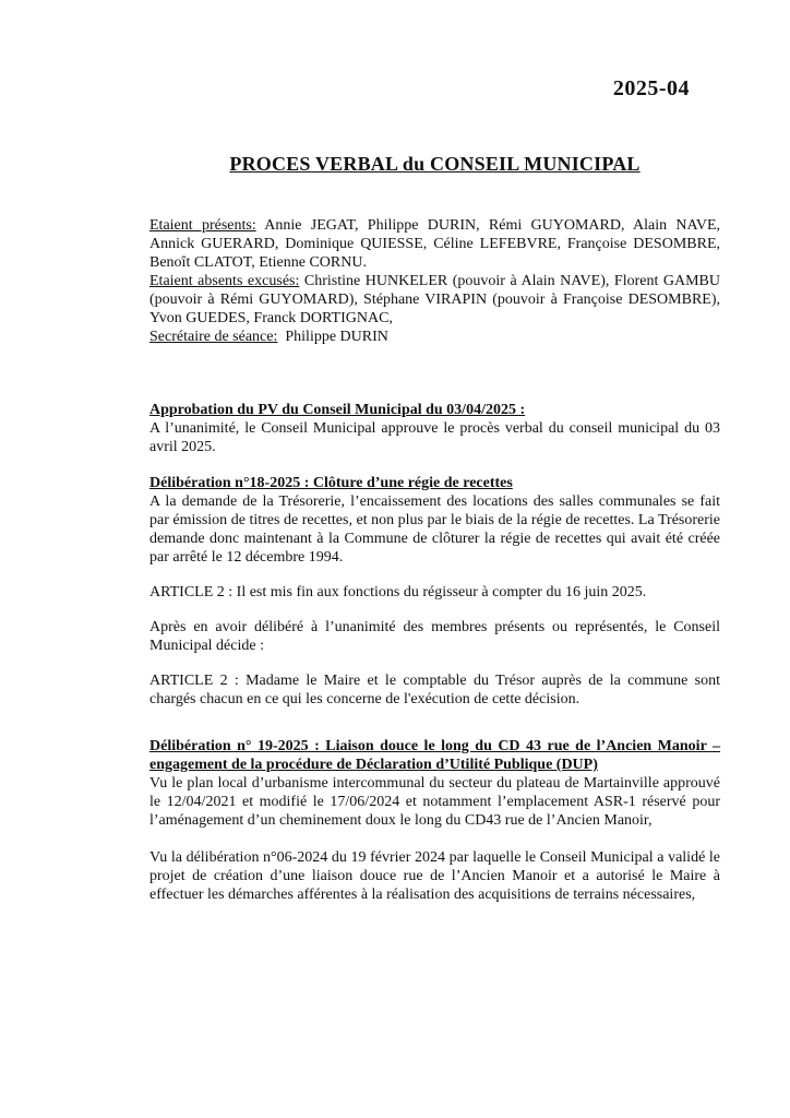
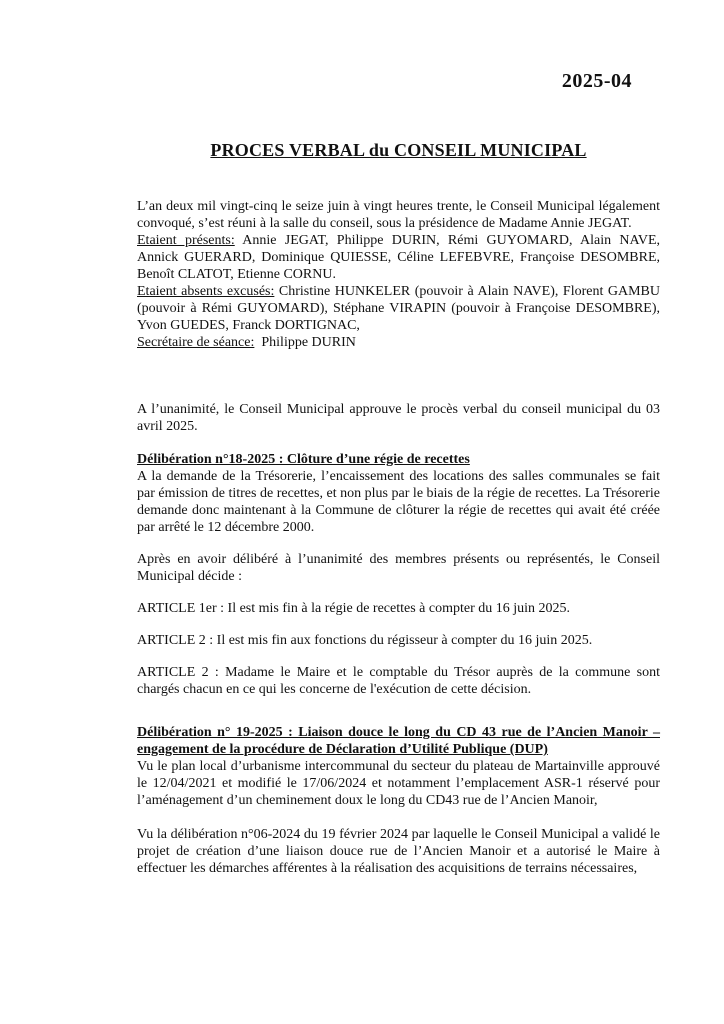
  2025-04
  PROCES VERBAL du CONSEIL MUNICIPAL
+ L’an deux mil vingt-cinq le seize juin à vingt heures trente, le Conseil Municipal légalement convoqué, s’est réuni à la salle du conseil, sous la présidence de Madame Annie JEGAT.
  Etaient présents: Annie JEGAT, Philippe DURIN, Rémi GUYOMARD, Alain NAVE, Annick GUERARD, Dominique QUIESSE, Céline LEFEBVRE, Françoise DESOMBRE, Benoît CLATOT, Etienne CORNU.
  Etaient absents excusés: Christine HUNKELER (pouvoir à Alain NAVE), Florent GAMBU (pouvoir à Rémi GUYOMARD), Stéphane VIRAPIN (pouvoir à Françoise DESOMBRE), Yvon GUEDES, Franck DORTIGNAC,
  Secrétaire de séance: Philippe DURIN
- Approbation du PV du Conseil Municipal du 03/04/2025 :
  A l’unanimité, le Conseil Municipal approuve le procès verbal du conseil municipal du 03 avril 2025.
  Délibération n°18-2025 : Clôture d’une régie de recettes
- A la demande de la Trésorerie, l’encaissement des locations des salles communales se fait par émission de titres de recettes, et non plus par le biais de la régie de recettes. La Trésorerie demande donc maintenant à la Commune de clôturer la régie de recettes qui avait été créée par arrêté le 12 décembre 1994.
+ A la demande de la Trésorerie, l’encaissement des locations des salles communales se fait par émission de titres de recettes, et non plus par le biais de la régie de recettes. La Trésorerie demande donc maintenant à la Commune de clôturer la régie de recettes qui avait été créée par arrêté le 12 décembre 2000.
- ARTICLE 2 : Il est mis fin aux fonctions du régisseur à compter du 16 juin 2025.
+ Après en avoir délibéré à l’unanimité des membres présents ou représentés, le Conseil Municipal décide :
+ ARTICLE 1er : Il est mis fin à la régie de recettes à compter du 16 juin 2025.
- Après en avoir délibéré à l’unanimité des membres présents ou représentés, le Conseil Municipal décide :
+ ARTICLE 2 : Il est mis fin aux fonctions du régisseur à compter du 16 juin 2025.
  ARTICLE 2 : Madame le Maire et le comptable du Trésor auprès de la commune sont chargés chacun en ce qui les concerne de l'exécution de cette décision.
  Délibération n° 19-2025 : Liaison douce le long du CD 43 rue de l’Ancien Manoir – engagement de la procédure de Déclaration d’Utilité Publique (DUP)
  Vu le plan local d’urbanisme intercommunal du secteur du plateau de Martainville approuvé le 12/04/2021 et modifié le 17/06/2024 et notamment l’emplacement ASR-1 réservé pour l’aménagement d’un cheminement doux le long du CD43 rue de l’Ancien Manoir,
  Vu la délibération n°06-2024 du 19 février 2024 par laquelle le Conseil Municipal a validé le projet de création d’une liaison douce rue de l’Ancien Manoir et a autorisé le Maire à effectuer les démarches afférentes à la réalisation des acquisitions de terrains nécessaires,
